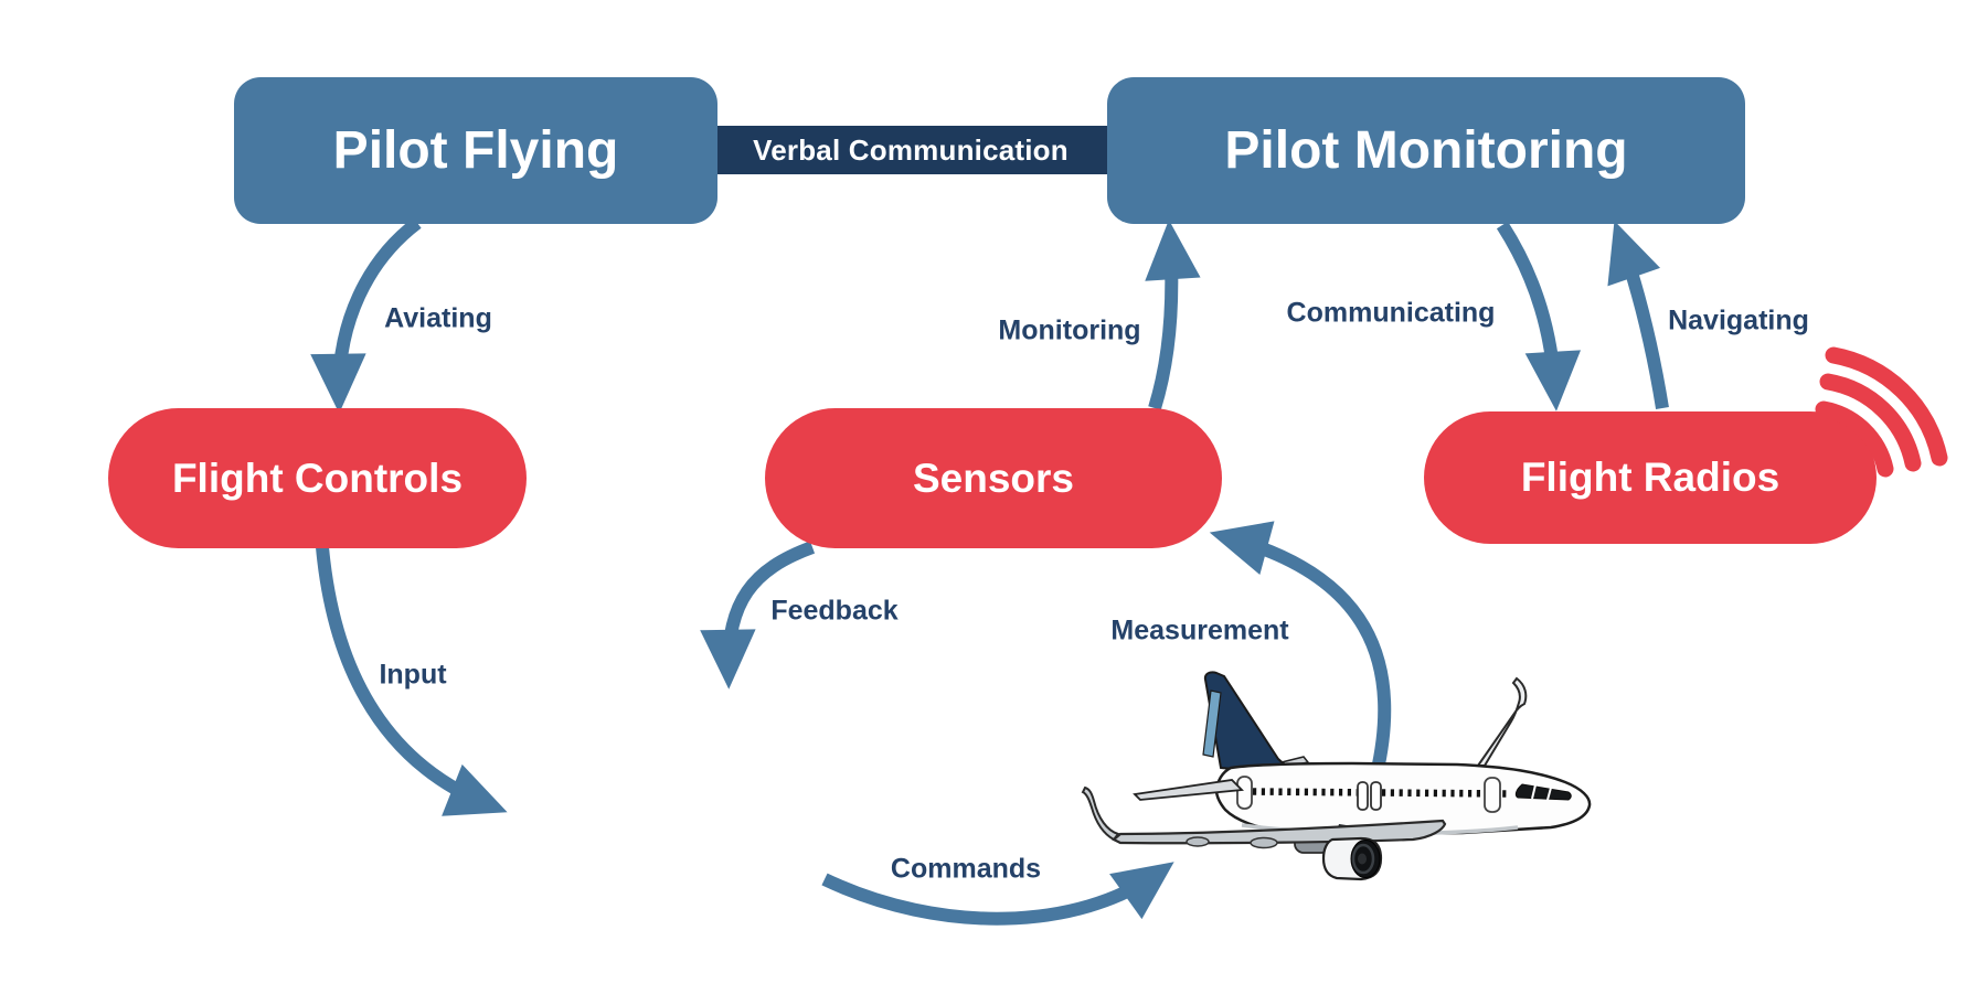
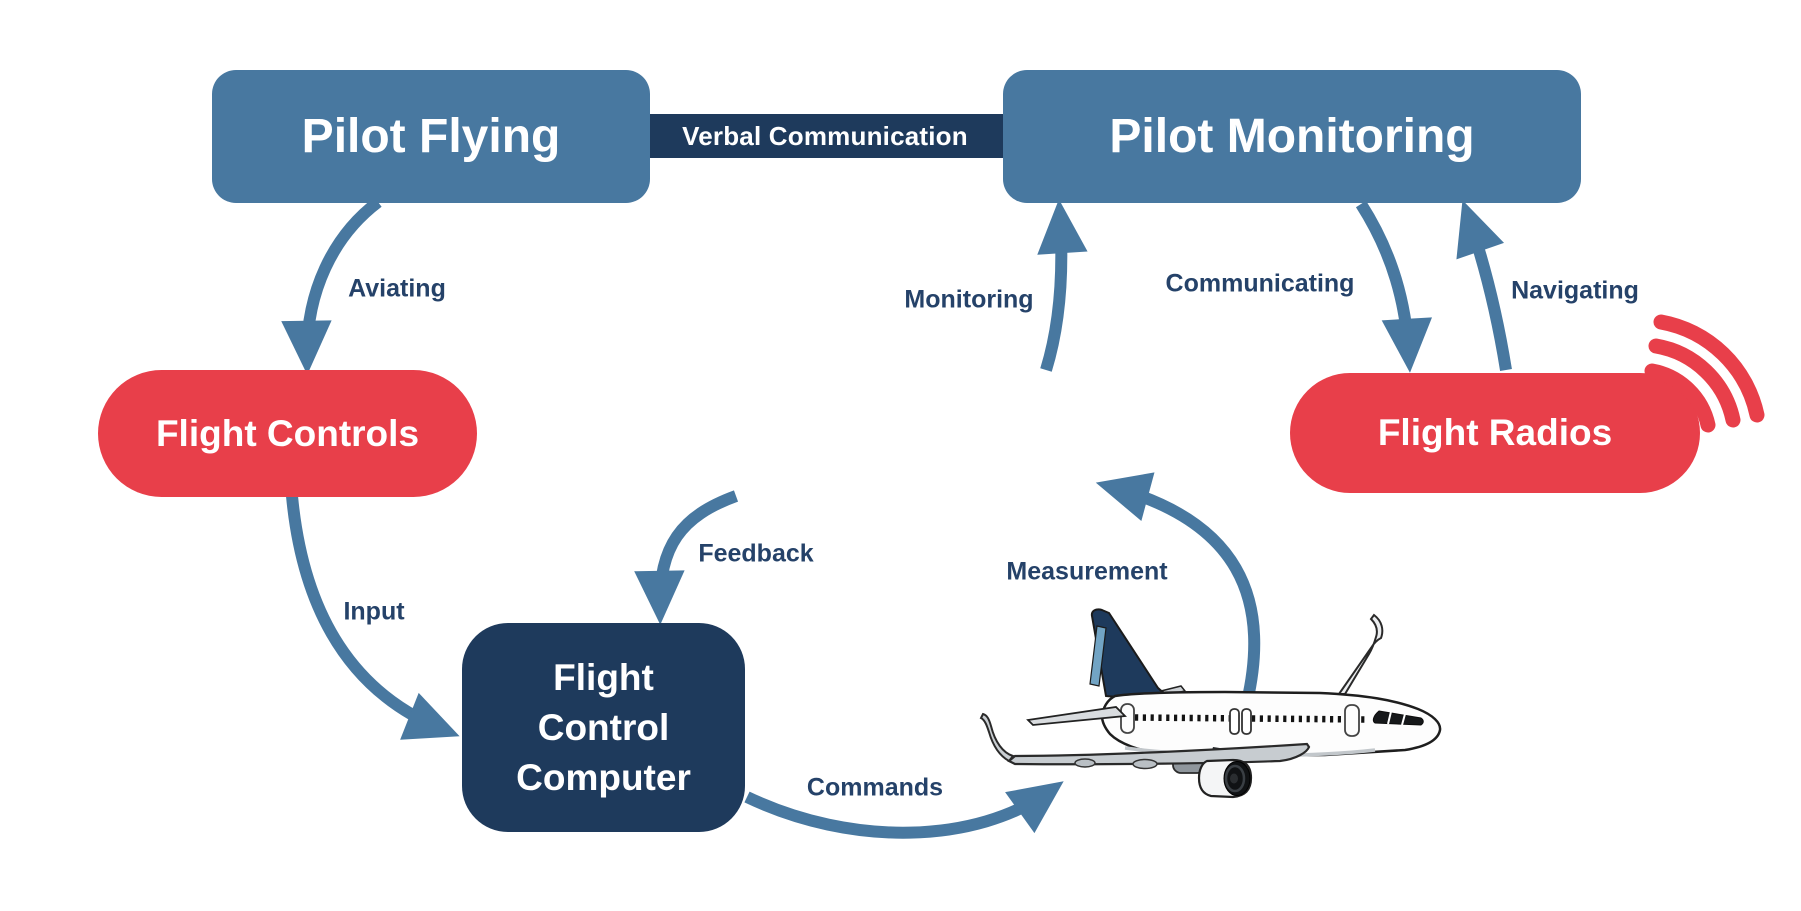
  Verbal Communication
  Pilot Flying
  Pilot Monitoring
  Flight Controls
- Sensors
  Flight Radios
+ Flight Control Computer
  Aviating
  Input
  Feedback
  Commands
  Measurement
  Monitoring
  Communicating
  Navigating
